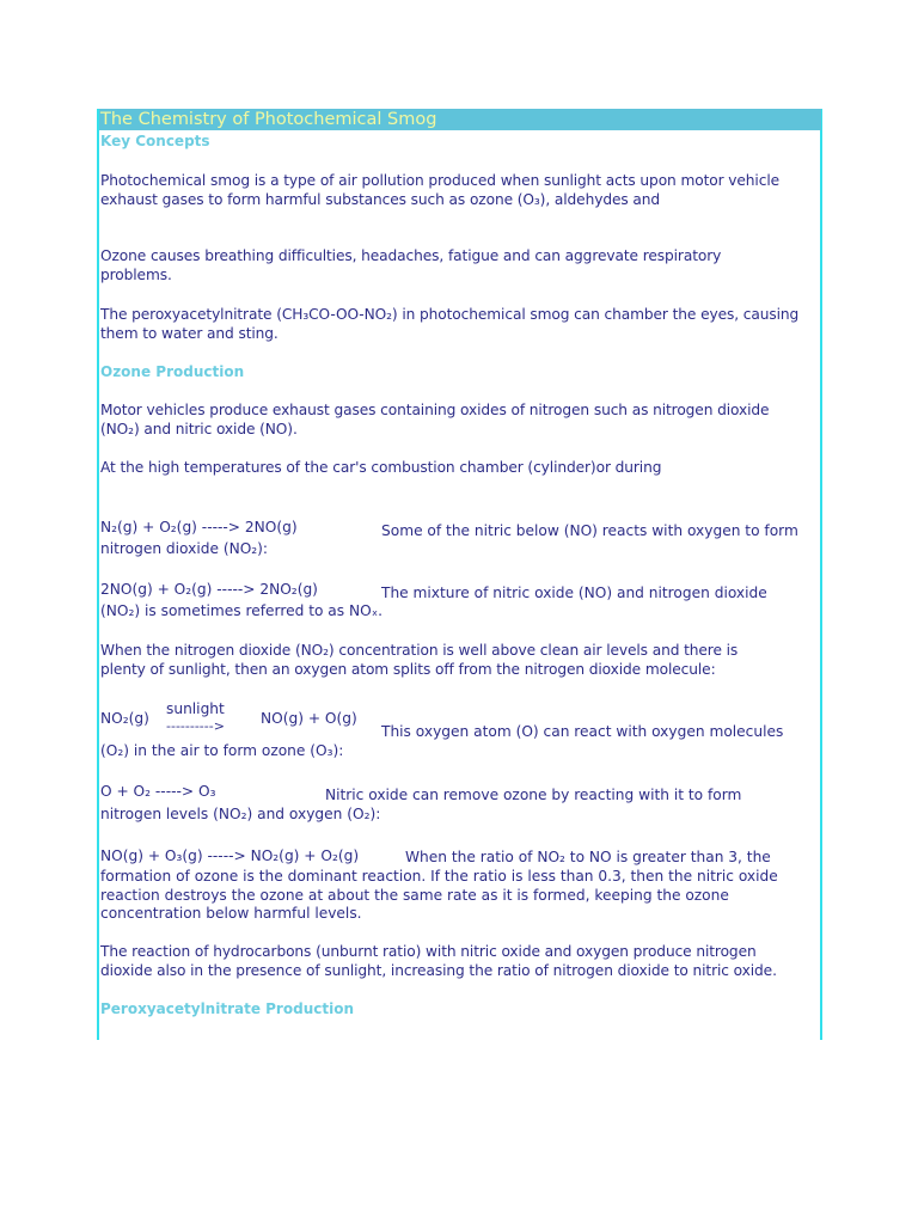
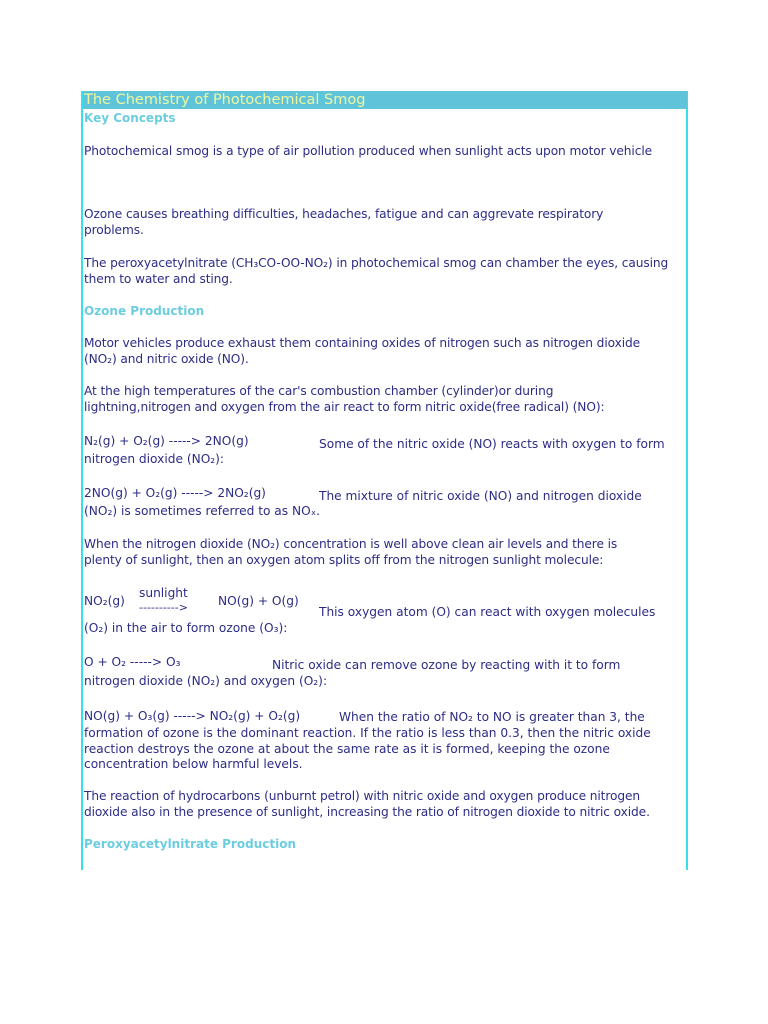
  The Chemistry of Photochemical Smog
  Key Concepts
  Photochemical smog is a type of air pollution produced when sunlight acts upon motor vehicle
- exhaust gases to form harmful substances such as ozone (O₃), aldehydes and
  Ozone causes breathing difficulties, headaches, fatigue and can aggrevate respiratory
  problems.
  The peroxyacetylnitrate (CH₃CO-OO-NO₂) in photochemical smog can chamber the eyes, causing
  them to water and sting.
  Ozone Production
- Motor vehicles produce exhaust gases containing oxides of nitrogen such as nitrogen dioxide
+ Motor vehicles produce exhaust them containing oxides of nitrogen such as nitrogen dioxide
  (NO₂) and nitric oxide (NO).
  At the high temperatures of the car's combustion chamber (cylinder)or during
+ lightning,nitrogen and oxygen from the air react to form nitric oxide(free radical) (NO):
  N₂(g) + O₂(g) -----> 2NO(g)
- Some of the nitric below (NO) reacts with oxygen to form
+ Some of the nitric oxide (NO) reacts with oxygen to form
  nitrogen dioxide (NO₂):
  2NO(g) + O₂(g) -----> 2NO₂(g)
  The mixture of nitric oxide (NO) and nitrogen dioxide
  (NO₂) is sometimes referred to as NOₓ.
  When the nitrogen dioxide (NO₂) concentration is well above clean air levels and there is
- plenty of sunlight, then an oxygen atom splits off from the nitrogen dioxide molecule:
+ plenty of sunlight, then an oxygen atom splits off from the nitrogen sunlight molecule:
  NO₂(g)
  sunlight
  ---------->
  NO(g) + O(g)
  This oxygen atom (O) can react with oxygen molecules
  (O₂) in the air to form ozone (O₃):
  O + O₂ -----> O₃
  Nitric oxide can remove ozone by reacting with it to form
- nitrogen levels (NO₂) and oxygen (O₂):
+ nitrogen dioxide (NO₂) and oxygen (O₂):
  NO(g) + O₃(g) -----> NO₂(g) + O₂(g)
  When the ratio of NO₂ to NO is greater than 3, the
  formation of ozone is the dominant reaction. If the ratio is less than 0.3, then the nitric oxide
  reaction destroys the ozone at about the same rate as it is formed, keeping the ozone
  concentration below harmful levels.
- The reaction of hydrocarbons (unburnt ratio) with nitric oxide and oxygen produce nitrogen
+ The reaction of hydrocarbons (unburnt petrol) with nitric oxide and oxygen produce nitrogen
  dioxide also in the presence of sunlight, increasing the ratio of nitrogen dioxide to nitric oxide.
  Peroxyacetylnitrate Production
